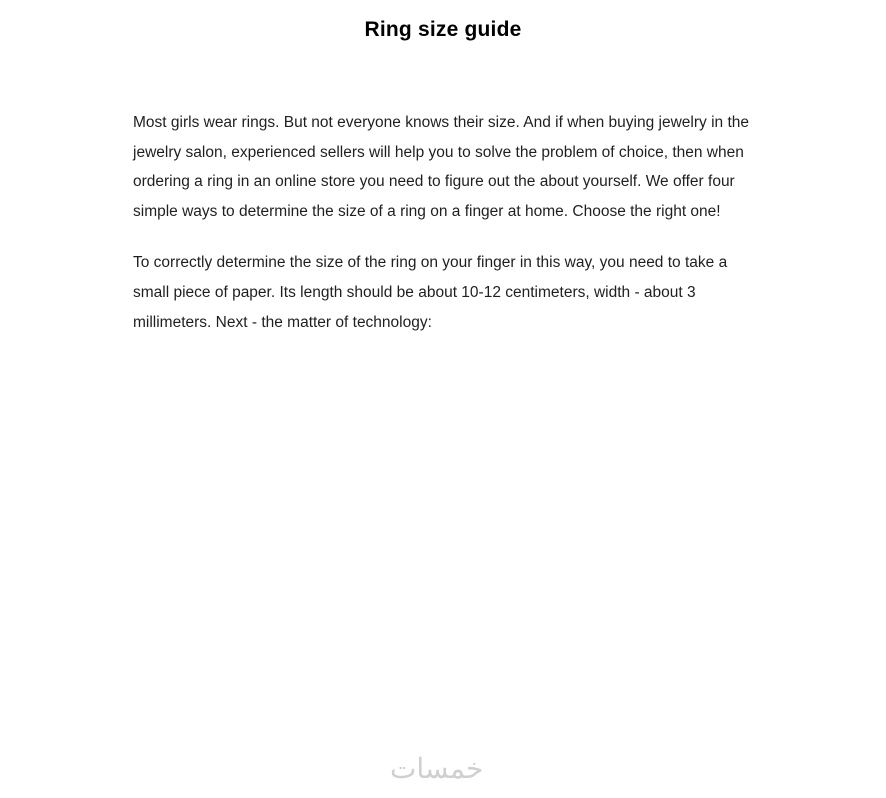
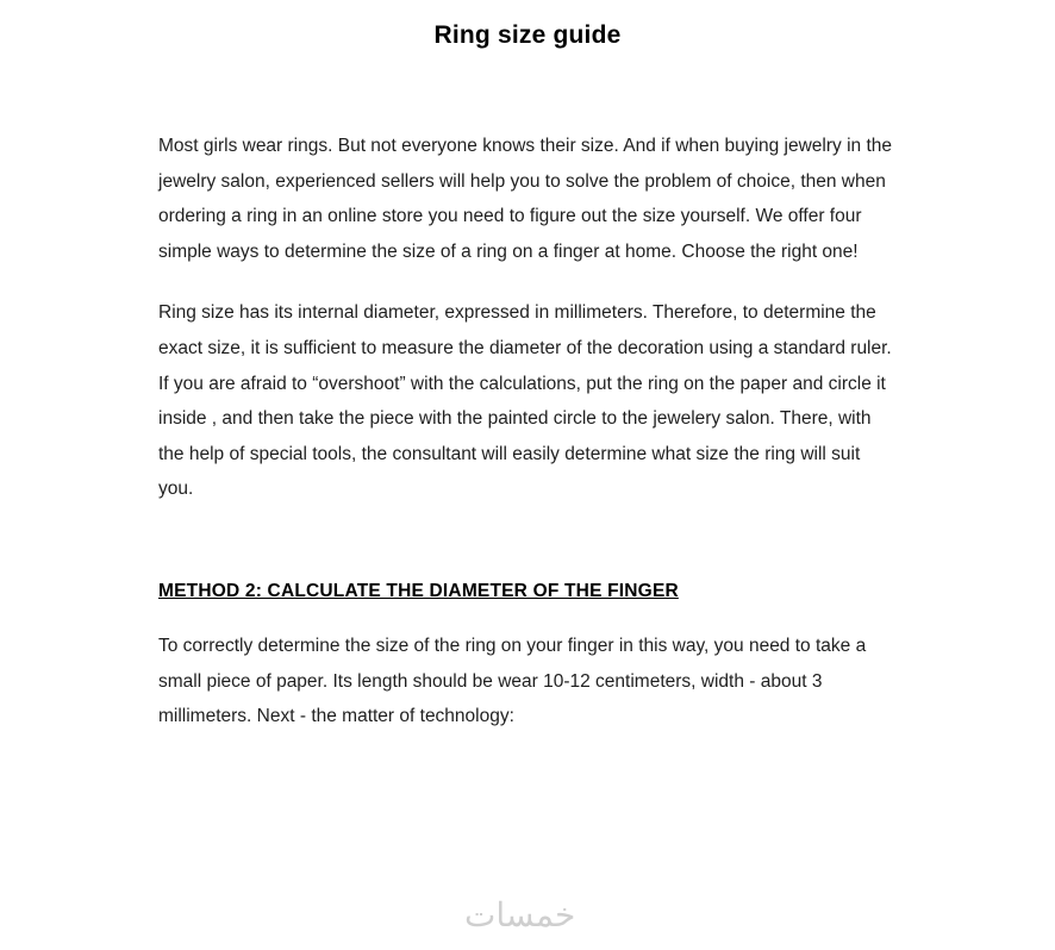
  Ring size guide
- Most girls wear rings. But not everyone knows their size. And if when buying jewelry in the jewelry salon, experienced sellers will help you to solve the problem of choice, then when ordering a ring in an online store you need to figure out the about yourself. We offer four simple ways to determine the size of a ring on a finger at home. Choose the right one!
+ Most girls wear rings. But not everyone knows their size. And if when buying jewelry in the jewelry salon, experienced sellers will help you to solve the problem of choice, then when ordering a ring in an online store you need to figure out the size yourself. We offer four simple ways to determine the size of a ring on a finger at home. Choose the right one!
+ Ring size has its internal diameter, expressed in millimeters. Therefore, to determine the exact size, it is sufficient to measure the diameter of the decoration using a standard ruler. If you are afraid to “overshoot” with the calculations, put the ring on the paper and circle it inside , and then take the piece with the painted circle to the jewelery salon. There, with the help of special tools, the consultant will easily determine what size the ring will suit you.
+ METHOD 2: CALCULATE THE DIAMETER OF THE FINGER
- To correctly determine the size of the ring on your finger in this way, you need to take a small piece of paper. Its length should be about 10-12 centimeters, width - about 3 millimeters. Next - the matter of technology:
+ To correctly determine the size of the ring on your finger in this way, you need to take a small piece of paper. Its length should be wear 10-12 centimeters, width - about 3 millimeters. Next - the matter of technology:
  خمسات
